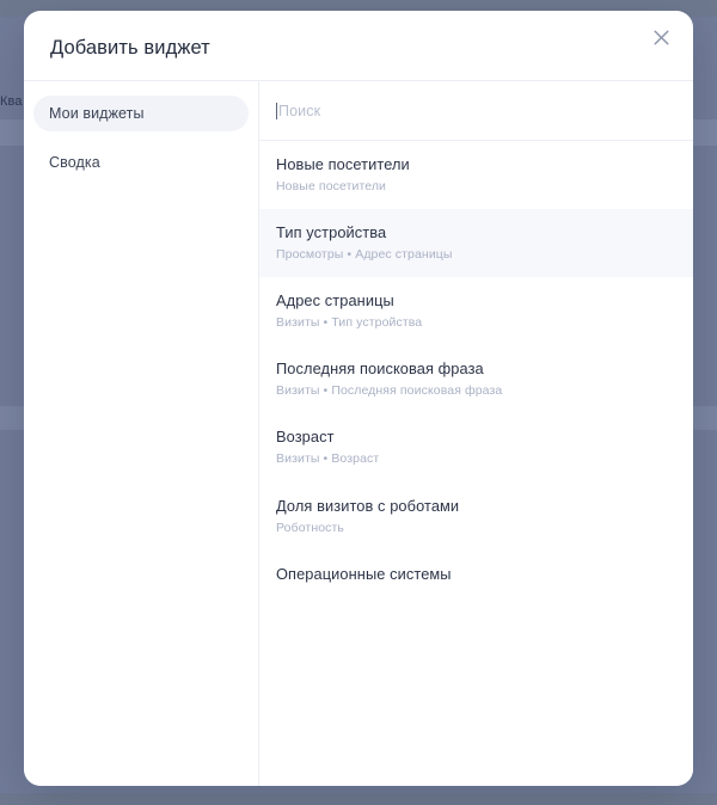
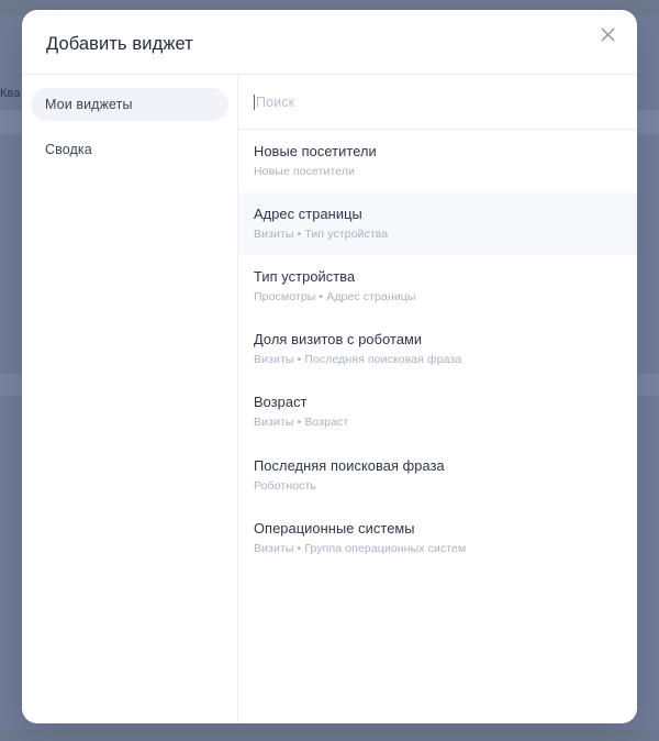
  Ква
  Добавить виджет
  Мои виджеты
  Сводка
  Поиск
  Новые посетители
  Новые посетители
- Тип устройства
+ Адрес страницы
- Просмотры • Адрес страницы
+ Визиты • Тип устройства
- Адрес страницы
+ Тип устройства
- Визиты • Тип устройства
+ Просмотры • Адрес страницы
- Последняя поисковая фраза
+ Доля визитов с роботами
  Визиты • Последняя поисковая фраза
  Возраст
  Визиты • Возраст
- Доля визитов с роботами
+ Последняя поисковая фраза
  Роботность
  Операционные системы
+ Визиты • Группа операционных систем
